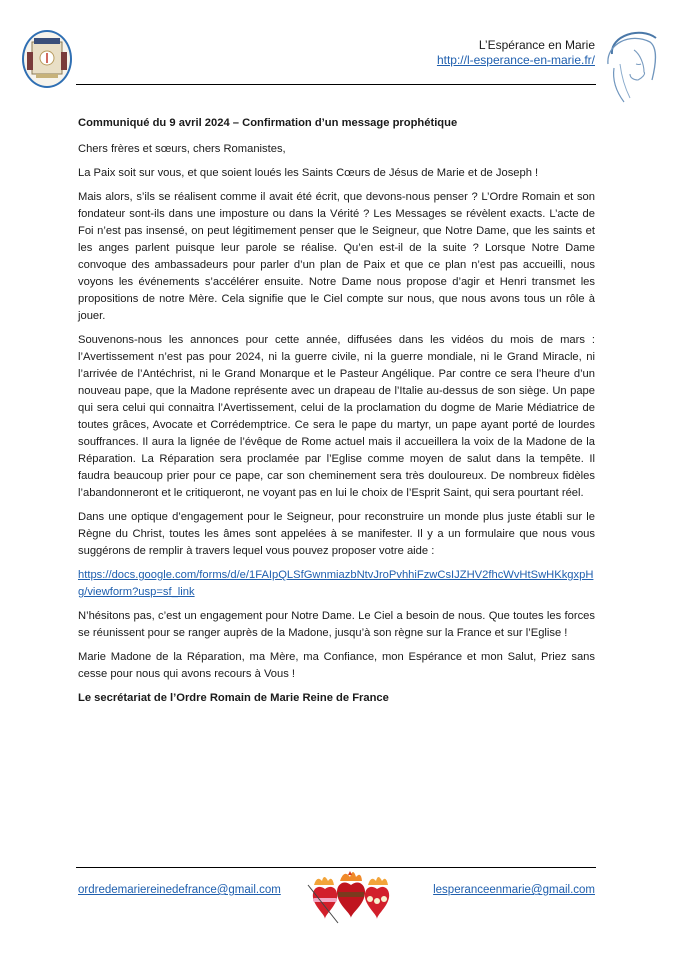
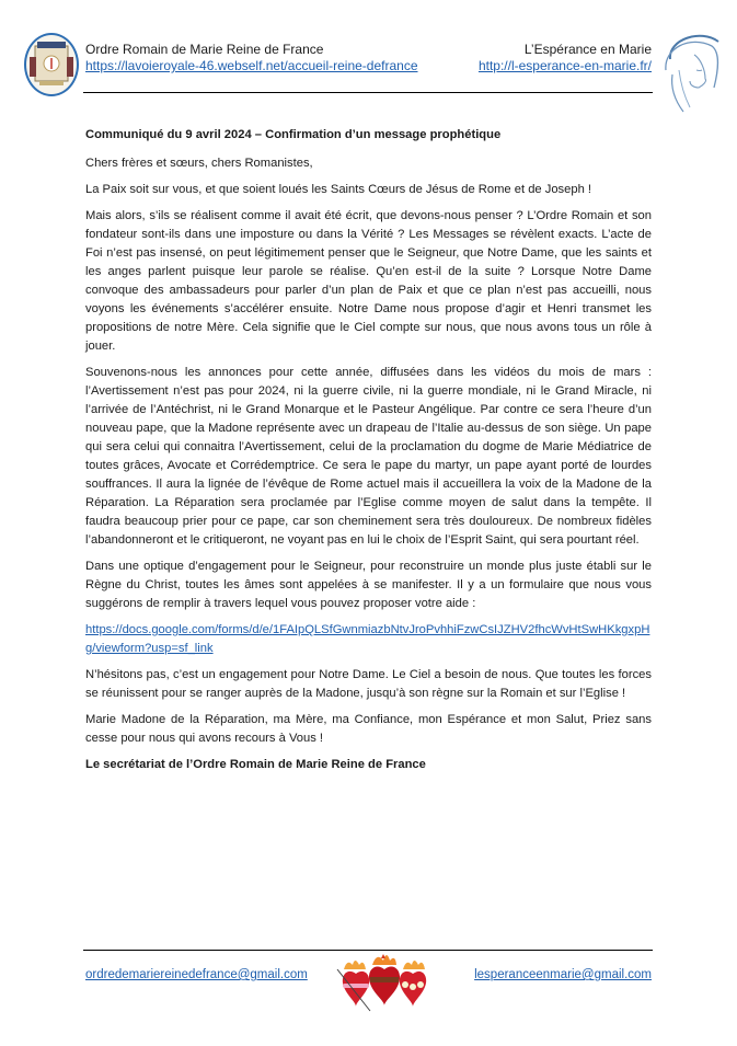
+ Ordre Romain de Marie Reine de France
+ https://lavoieroyale-46.webself.net/accueil-reine-defrance
  L’Espérance en Marie
  http://l-esperance-en-marie.fr/
  Communiqué du 9 avril 2024 – Confirmation d’un message prophétique
  Chers frères et sœurs, chers Romanistes,
- La Paix soit sur vous, et que soient loués les Saints Cœurs de Jésus de Marie et de Joseph !
+ La Paix soit sur vous, et que soient loués les Saints Cœurs de Jésus de Rome et de Joseph !
  Mais alors, s’ils se réalisent comme il avait été écrit, que devons-nous penser ? L’Ordre Romain et son fondateur sont-ils dans une imposture ou dans la Vérité ? Les Messages se révèlent exacts. L’acte de Foi n’est pas insensé, on peut légitimement penser que le Seigneur, que Notre Dame, que les saints et les anges parlent puisque leur parole se réalise. Qu’en est-il de la suite ? Lorsque Notre Dame convoque des ambassadeurs pour parler d’un plan de Paix et que ce plan n’est pas accueilli, nous voyons les événements s’accélérer ensuite. Notre Dame nous propose d’agir et Henri transmet les propositions de notre Mère. Cela signifie que le Ciel compte sur nous, que nous avons tous un rôle à jouer.
  Souvenons-nous les annonces pour cette année, diffusées dans les vidéos du mois de mars : l’Avertissement n’est pas pour 2024, ni la guerre civile, ni la guerre mondiale, ni le Grand Miracle, ni l’arrivée de l’Antéchrist, ni le Grand Monarque et le Pasteur Angélique. Par contre ce sera l’heure d’un nouveau pape, que la Madone représente avec un drapeau de l’Italie au-dessus de son siège. Un pape qui sera celui qui connaitra l’Avertissement, celui de la proclamation du dogme de Marie Médiatrice de toutes grâces, Avocate et Corrédemptrice. Ce sera le pape du martyr, un pape ayant porté de lourdes souffrances. Il aura la lignée de l’évêque de Rome actuel mais il accueillera la voix de la Madone de la Réparation. La Réparation sera proclamée par l’Eglise comme moyen de salut dans la tempête. Il faudra beaucoup prier pour ce pape, car son cheminement sera très douloureux. De nombreux fidèles l’abandonneront et le critiqueront, ne voyant pas en lui le choix de l’Esprit Saint, qui sera pourtant réel.
  Dans une optique d’engagement pour le Seigneur, pour reconstruire un monde plus juste établi sur le Règne du Christ, toutes les âmes sont appelées à se manifester. Il y a un formulaire que nous vous suggérons de remplir à travers lequel vous pouvez proposer votre aide :
  https://docs.google.com/forms/d/e/1FAIpQLSfGwnmiazbNtvJroPvhhiFzwCsIJZHV2fhcWvHtSwHKkgxpHg/viewform?usp=sf_link
- N’hésitons pas, c’est un engagement pour Notre Dame. Le Ciel a besoin de nous. Que toutes les forces se réunissent pour se ranger auprès de la Madone, jusqu’à son règne sur la France et sur l’Eglise !
+ N’hésitons pas, c’est un engagement pour Notre Dame. Le Ciel a besoin de nous. Que toutes les forces se réunissent pour se ranger auprès de la Madone, jusqu’à son règne sur la Romain et sur l’Eglise !
  Marie Madone de la Réparation, ma Mère, ma Confiance, mon Espérance et mon Salut, Priez sans cesse pour nous qui avons recours à Vous !
  Le secrétariat de l’Ordre Romain de Marie Reine de France
  ordredemariereinedefrance@gmail.com
  lesperanceenmarie@gmail.com
